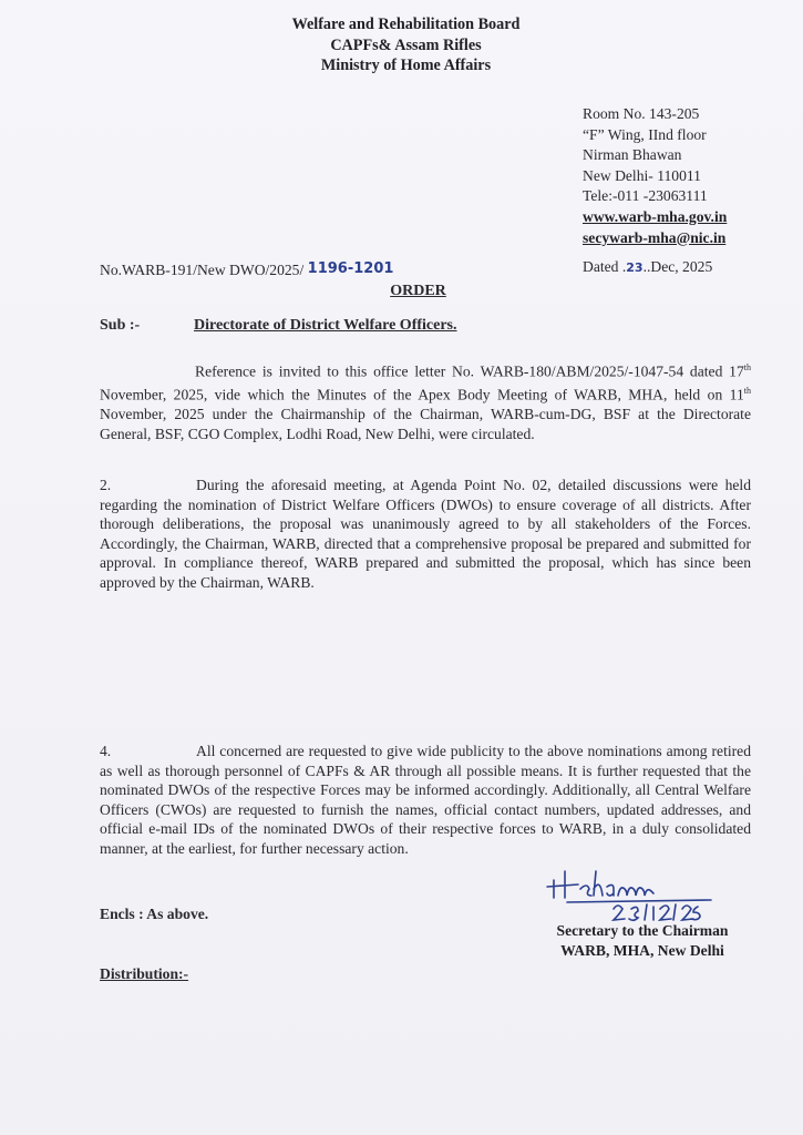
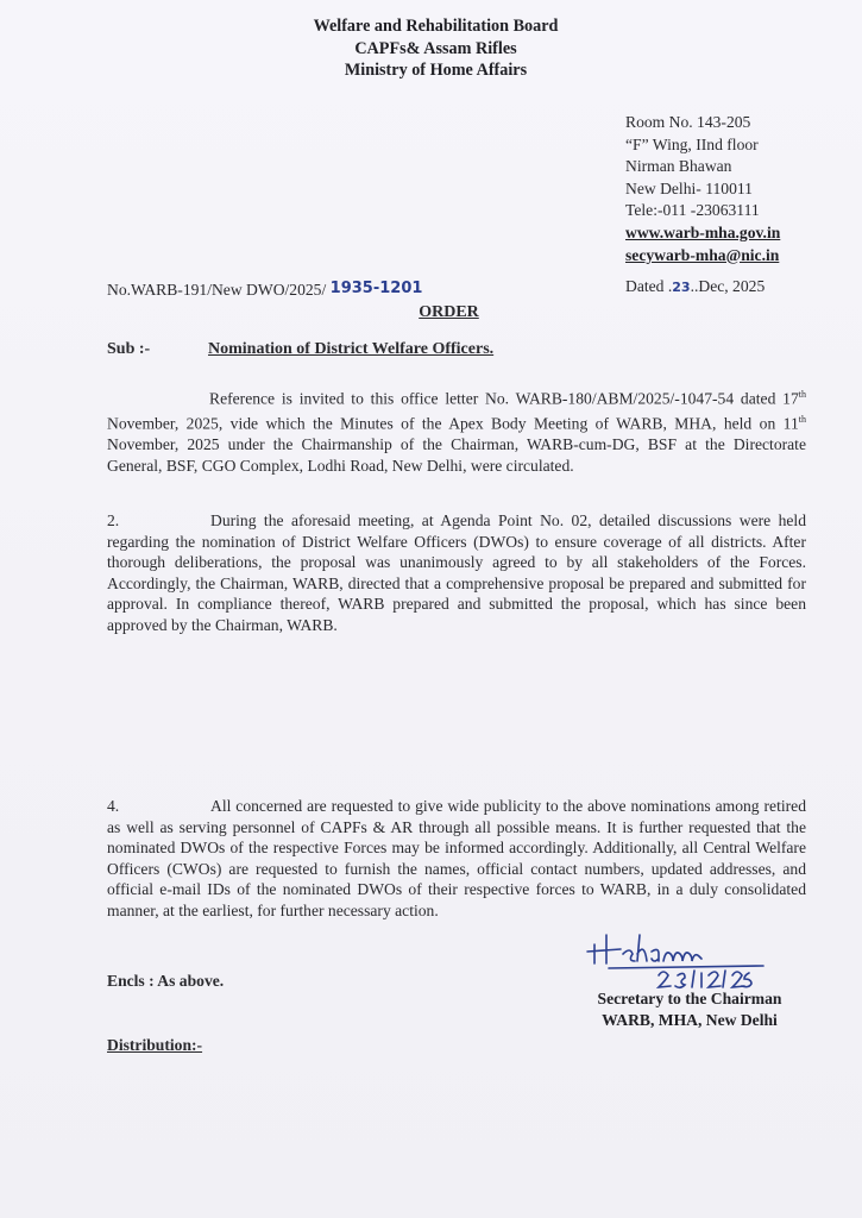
  Welfare and Rehabilitation Board
  CAPFs& Assam Rifles
  Ministry of Home Affairs
  Room No. 143-205
  “F” Wing, IInd floor
  Nirman Bhawan
  New Delhi- 110011
  Tele:-011 -23063111
  www.warb-mha.gov.in
  secywarb-mha@nic.in
- No.WARB-191/New DWO/2025/ 1196-1201
+ No.WARB-191/New DWO/2025/ 1935-1201
  Dated .23..Dec, 2025
  ORDER
- Sub :- Directorate of District Welfare Officers.
+ Sub :- Nomination of District Welfare Officers.
  Reference is invited to this office letter No. WARB-180/ABM/2025/-1047-54 dated 17th November, 2025, vide which the Minutes of the Apex Body Meeting of WARB, MHA, held on 11th November, 2025 under the Chairmanship of the Chairman, WARB-cum-DG, BSF at the Directorate General, BSF, CGO Complex, Lodhi Road, New Delhi, were circulated.
  2. During the aforesaid meeting, at Agenda Point No. 02, detailed discussions were held regarding the nomination of District Welfare Officers (DWOs) to ensure coverage of all districts. After thorough deliberations, the proposal was unanimously agreed to by all stakeholders of the Forces. Accordingly, the Chairman, WARB, directed that a comprehensive proposal be prepared and submitted for approval. In compliance thereof, WARB prepared and submitted the proposal, which has since been approved by the Chairman, WARB.
- 4. All concerned are requested to give wide publicity to the above nominations among retired as well as thorough personnel of CAPFs & AR through all possible means. It is further requested that the nominated DWOs of the respective Forces may be informed accordingly. Additionally, all Central Welfare Officers (CWOs) are requested to furnish the names, official contact numbers, updated addresses, and official e-mail IDs of the nominated DWOs of their respective forces to WARB, in a duly consolidated manner, at the earliest, for further necessary action.
+ 4. All concerned are requested to give wide publicity to the above nominations among retired as well as serving personnel of CAPFs & AR through all possible means. It is further requested that the nominated DWOs of the respective Forces may be informed accordingly. Additionally, all Central Welfare Officers (CWOs) are requested to furnish the names, official contact numbers, updated addresses, and official e-mail IDs of the nominated DWOs of their respective forces to WARB, in a duly consolidated manner, at the earliest, for further necessary action.
  Secretary to the Chairman
  WARB, MHA, New Delhi
  Encls : As above.
  Distribution:-
